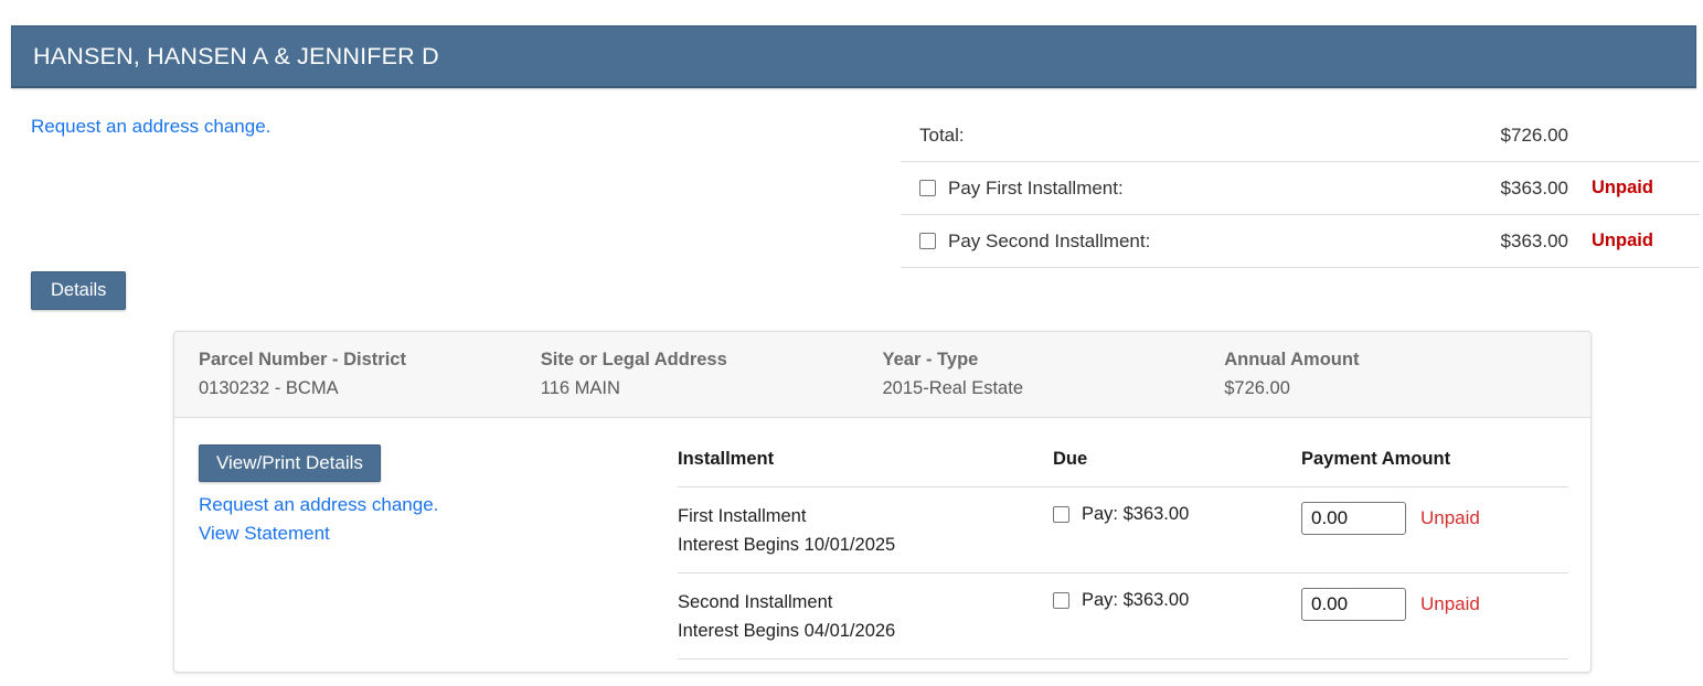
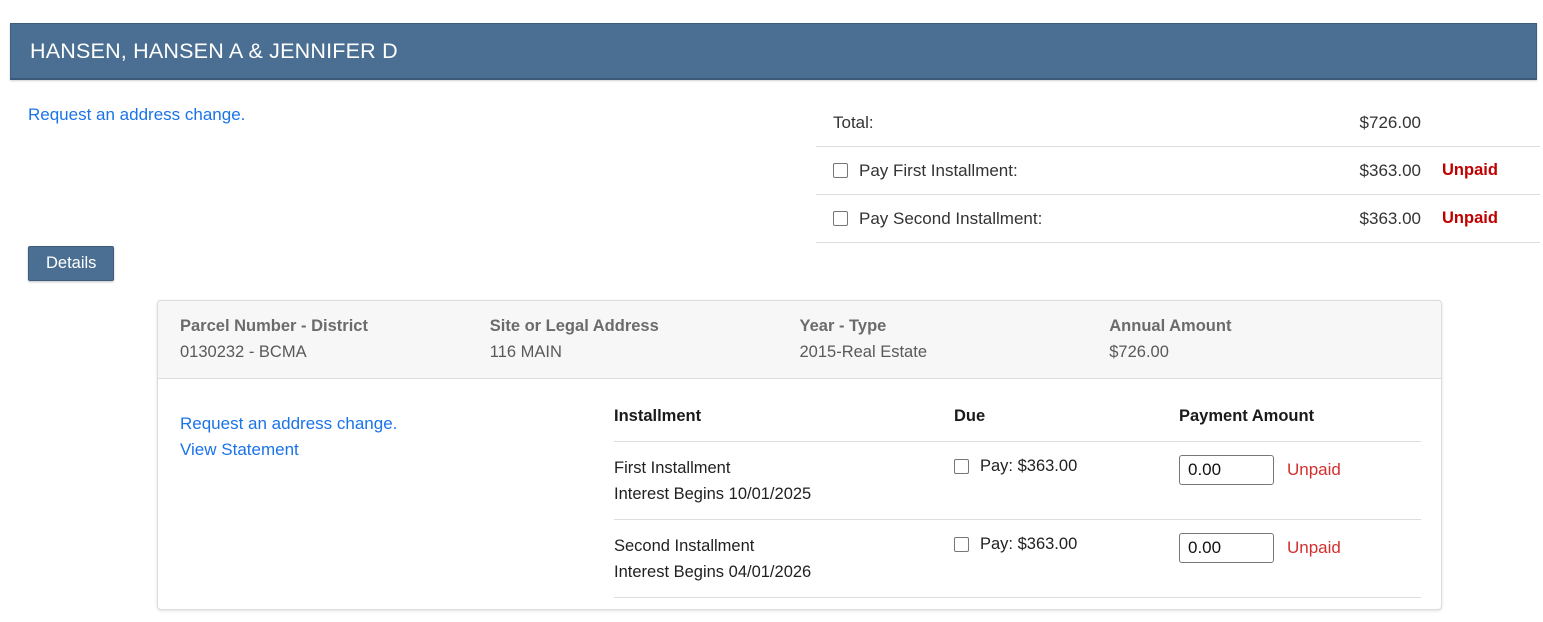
  HANSEN, HANSEN A & JENNIFER D
  Request an address change.
  Total:
  $726.00
  Pay First Installment:
  $363.00
  Unpaid
  Pay Second Installment:
  $363.00
  Unpaid
  Details
  Parcel Number - District
  0130232 - BCMA
  Site or Legal Address
  116 MAIN
  Year - Type
  2015-Real Estate
  Annual Amount
  $726.00
- View/Print Details
  Request an address change.
  View Statement
  Installment
  Due
  Payment Amount
  First Installment
  Interest Begins 10/01/2025
  Pay: $363.00
  0.00
  Unpaid
  Second Installment
  Interest Begins 04/01/2026
  Pay: $363.00
  0.00
  Unpaid
